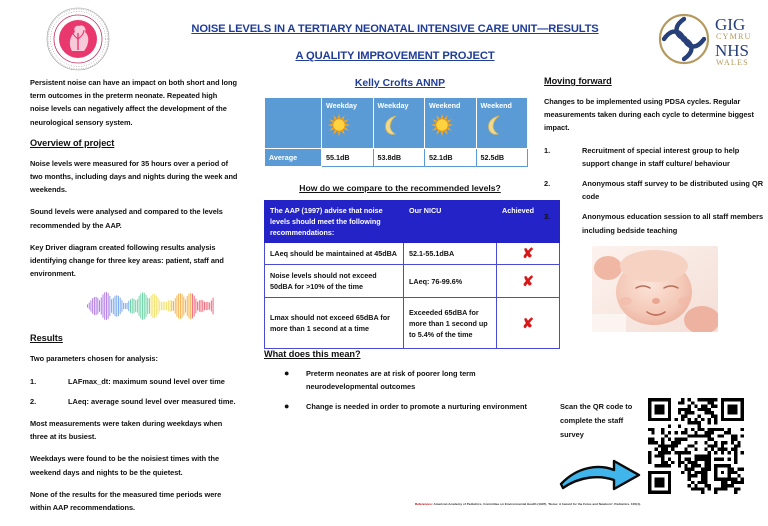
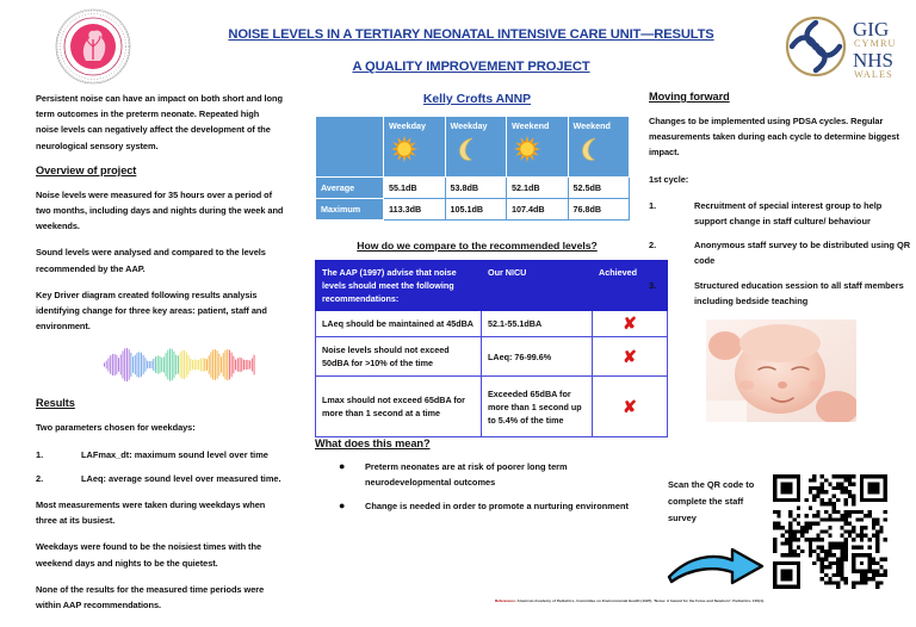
  NOISE LEVELS IN A TERTIARY NEONATAL INTENSIVE CARE UNIT—RESULTS
  A QUALITY IMPROVEMENT PROJECT
  GIG
  CYMRU
  NHS
  WALES
  Persistent noise can have an impact on both short and long term outcomes in the preterm neonate. Repeated high noise levels can negatively affect the development of the neurological sensory system.
  Overview of project
  Noise levels were measured for 35 hours over a period of two months, including days and nights during the week and weekends.
  Sound levels were analysed and compared to the levels recommended by the AAP.
  Key Driver diagram created following results analysis identifying change for three key areas: patient, staff and environment.
  Results
- Two parameters chosen for analysis:
+ Two parameters chosen for weekdays:
  1.
  LAFmax_dt: maximum sound level over time
  2.
  LAeq: average sound level over measured time.
  Most measurements were taken during weekdays when three at its busiest.
  Weekdays were found to be the noisiest times with the weekend days and nights to be the quietest.
  None of the results for the measured time periods were within AAP recommendations.
  Kelly Crofts ANNP
  	Weekday	Weekday	Weekend	Weekend
  Average	55.1dB	53.8dB	52.1dB	52.5dB
+ Maximum	113.3dB	105.1dB	107.4dB	76.8dB
  How do we compare to the recommended levels?
  The AAP (1997) advise that noise levels should meet the following recommendations:	Our NICU	Achieved
  LAeq should be maintained at 45dBA	52.1-55.1dBA	✘
  Noise levels should not exceed 50dBA for >10% of the time	LAeq: 76-99.6%	✘
  Lmax should not exceed 65dBA for more than 1 second at a time	Exceeded 65dBA for more than 1 second up to 5.4% of the time	✘
  What does this mean?
  ●
  Preterm neonates are at risk of poorer long term neurodevelopmental outcomes
  ●
  Change is needed in order to promote a nurturing environment
  Moving forward
  Changes to be implemented using PDSA cycles. Regular measurements taken during each cycle to determine biggest impact.
+ 1st cycle:
  1.
  Recruitment of special interest group to help support change in staff culture/ behaviour
  2.
  Anonymous staff survey to be distributed using QR code
  3.
- Anonymous education session to all staff members including bedside teaching
+ Structured education session to all staff members including bedside teaching
  Scan the QR code to complete the staff survey
